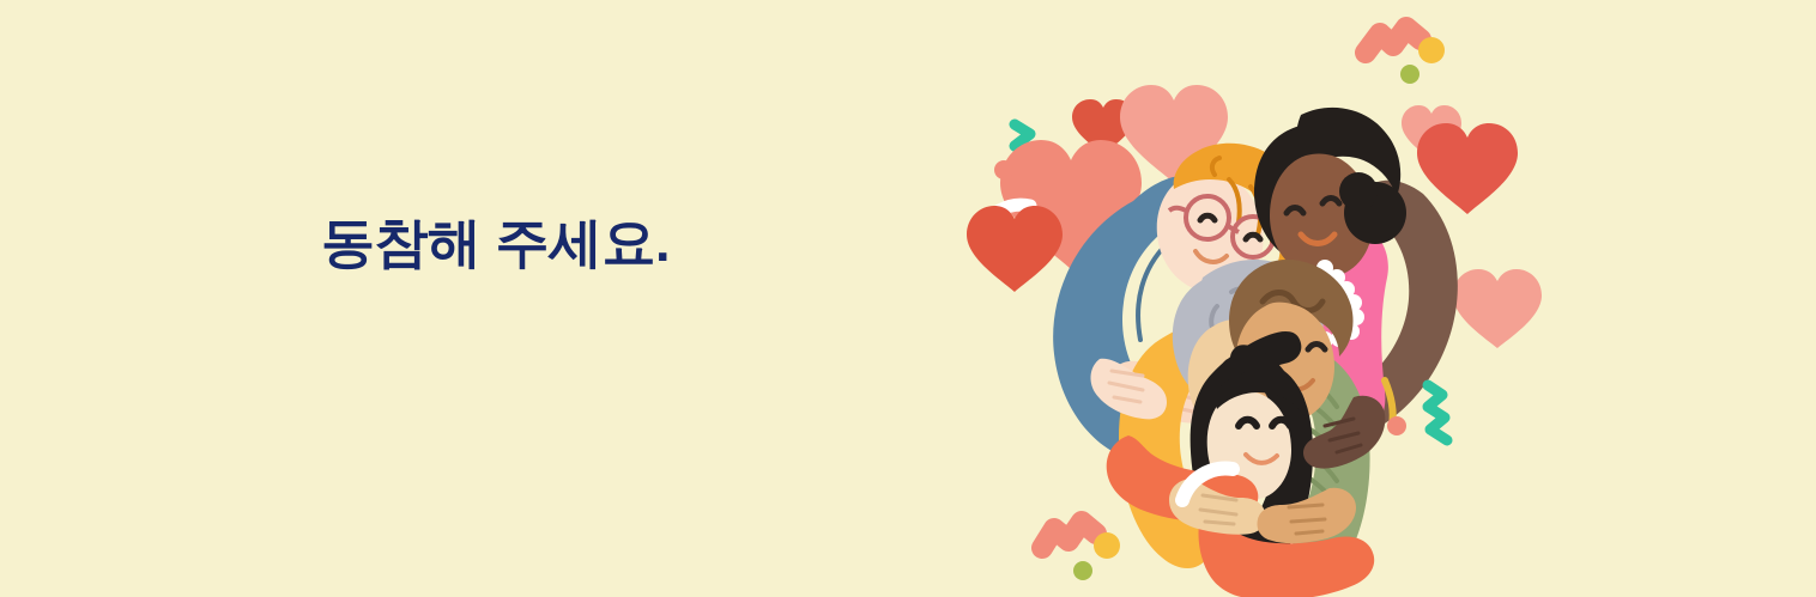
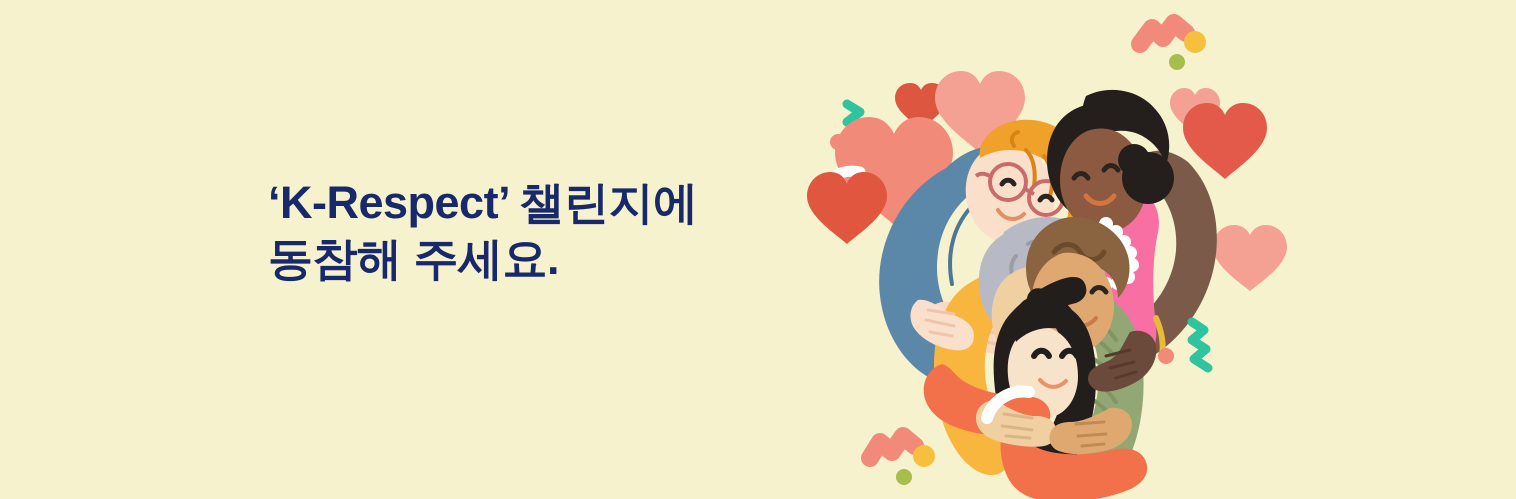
+ ‘K-Respect’ 챌린지에
  동참해 주세요.
